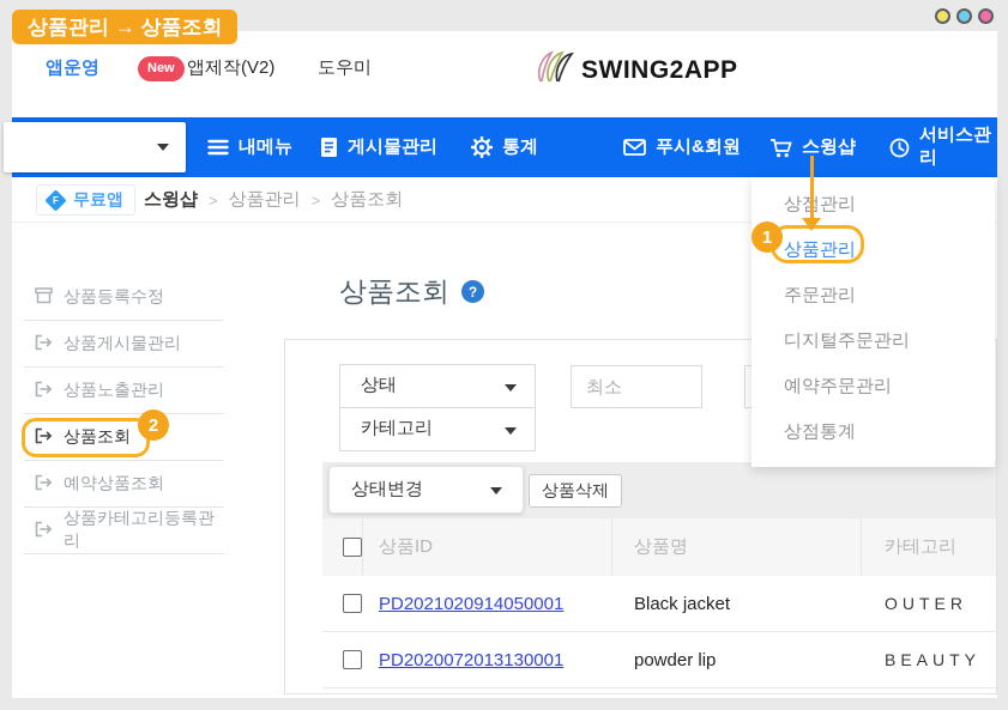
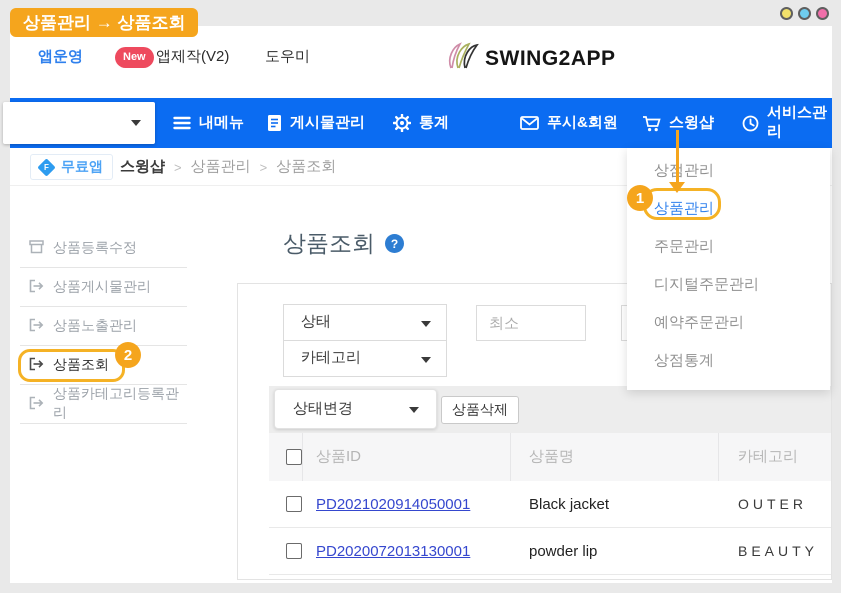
  상품관리 → 상품조회
  앱운영
  New
  앱제작(V2)
  도우미
  SWING2APP
  내메뉴
  게시물관리
  통계
  푸시&회원
  스윙샵
  서비스관리
  무료앱
  스윙샵
  >
  상품관리
  >
  상품조회
  상품등록수정
  상품게시물관리
  상품노출관리
  상품조회
- 예약상품조회
  상품카테고리등록관리
  2
  상품조회
  ?
  상태
  카테고리
  최소
  상태변경
  상품삭제
  상품ID
  상품명
  카테고리
  PD2021020914050001
  Black jacket
  OUTER
  PD2020072013130001
  powder lip
  BEAUTY
  상관리
  상품관리
  주문관리
  디지털주문관리
  예약주문관리
  상점통계
  1
